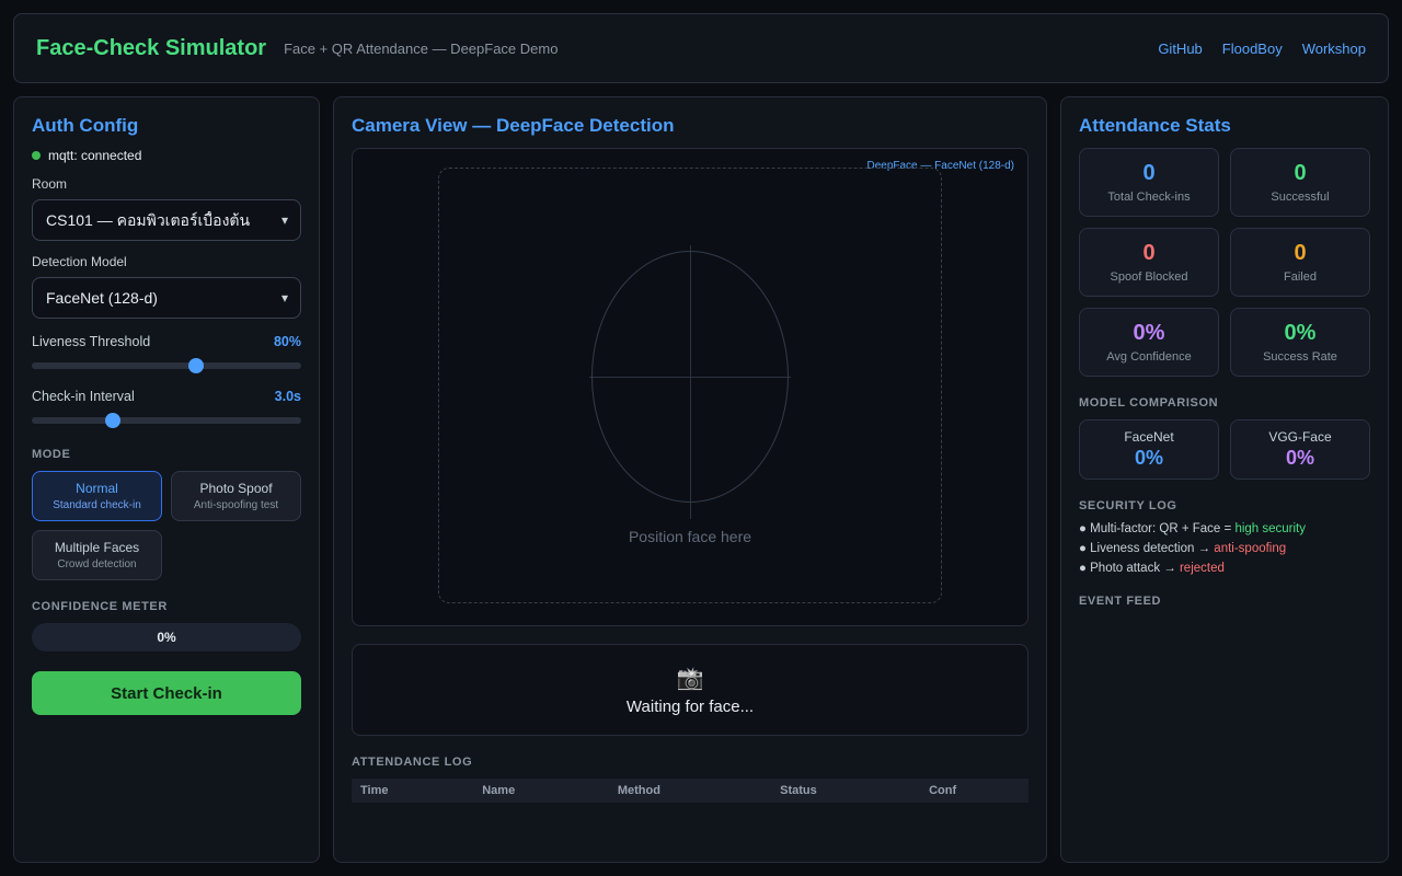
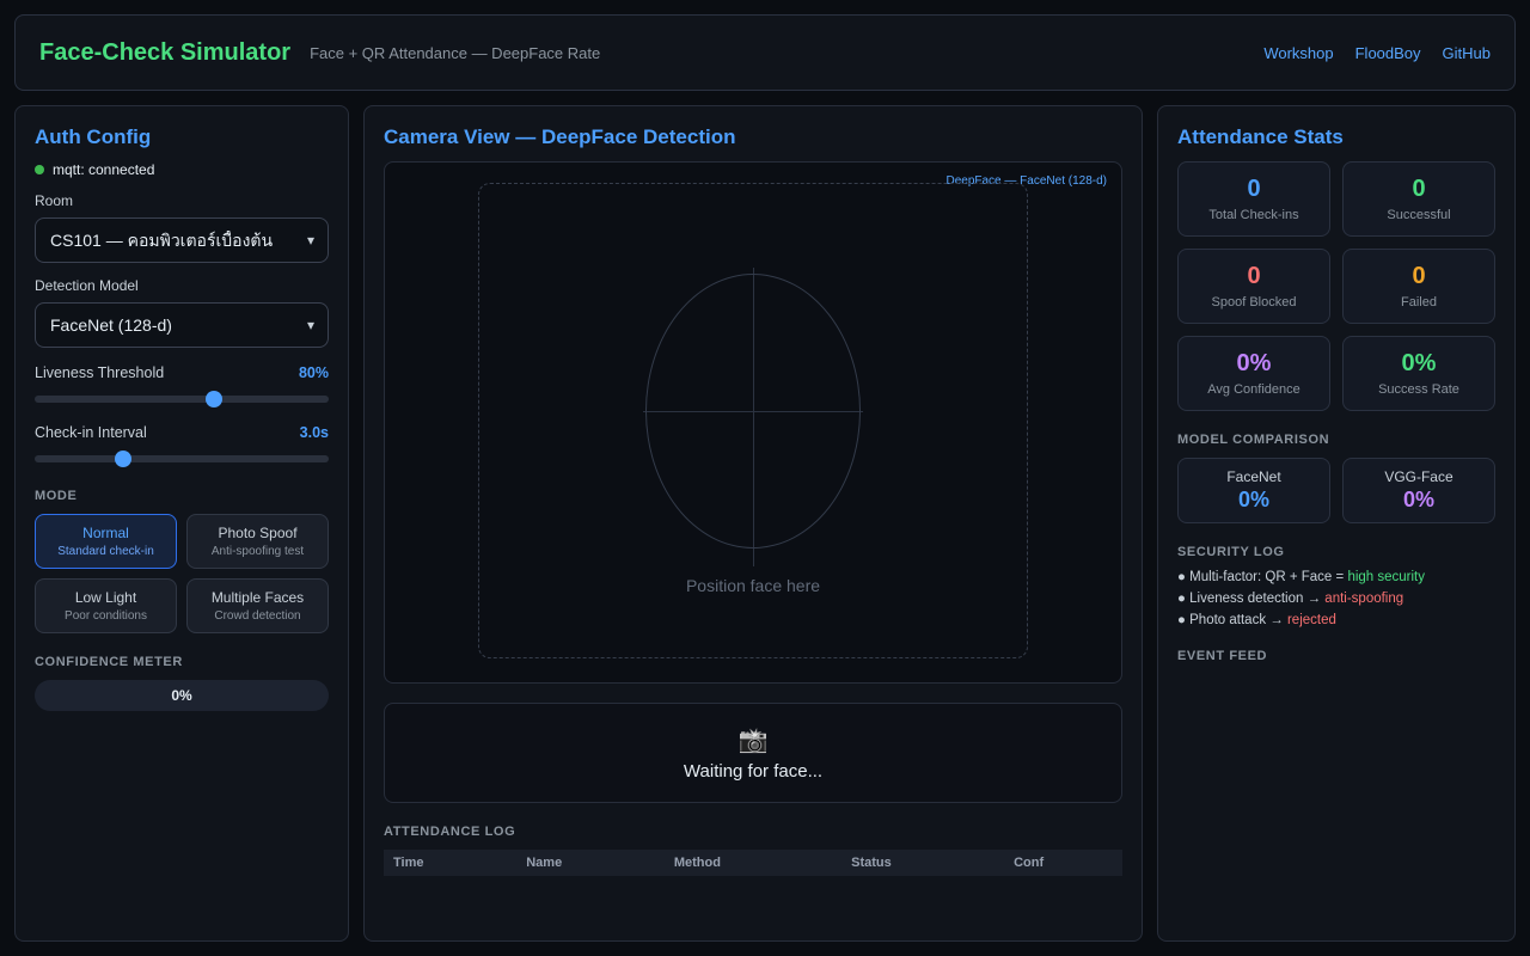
  Face-Check Simulator
- Face + QR Attendance — DeepFace Demo
+ Face + QR Attendance — DeepFace Rate
- GitHub
+ Workshop
  FloodBoy
- Workshop
+ GitHub
  Auth Config
  mqtt: connected
  Room
  CS101 — คอมพิวเตอร์เบื้องต้น
  ▾
  Detection Model
  FaceNet (128-d)
  ▾
  Liveness Threshold
  80%
  Check-in Interval
  3.0s
  MODE
  Normal
  Standard check-in
  Photo Spoof
  Anti-spoofing test
+ Low Light
+ Poor conditions
  Multiple Faces
  Crowd detection
  CONFIDENCE METER
  0%
- Start Check-in
  Camera View — DeepFace Detection
  DeepFace — FaceNet (128-d)
  Position face here
  📸
  Waiting for face...
  ATTENDANCE LOG
  Time	Name	Method	Status	Conf
  Attendance Stats
  0
  Total Check-ins
  0
  Successful
  0
  Spoof Blocked
  0
  Failed
  0%
  Avg Confidence
  0%
  Success Rate
  MODEL COMPARISON
  FaceNet
  0%
  VGG-Face
  0%
  SECURITY LOG
  ● Multi-factor: QR + Face = high security
  ● Liveness detection → anti-spoofing
  ● Photo attack → rejected
  EVENT FEED
